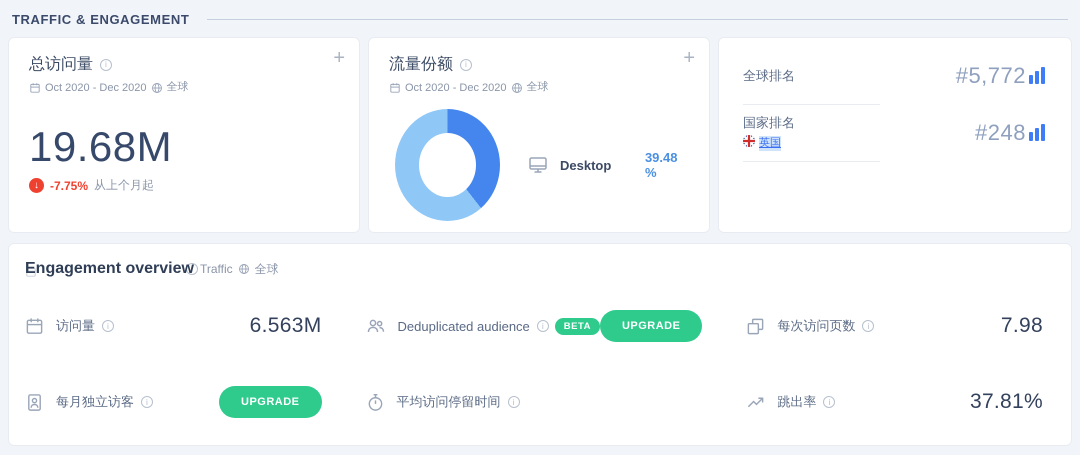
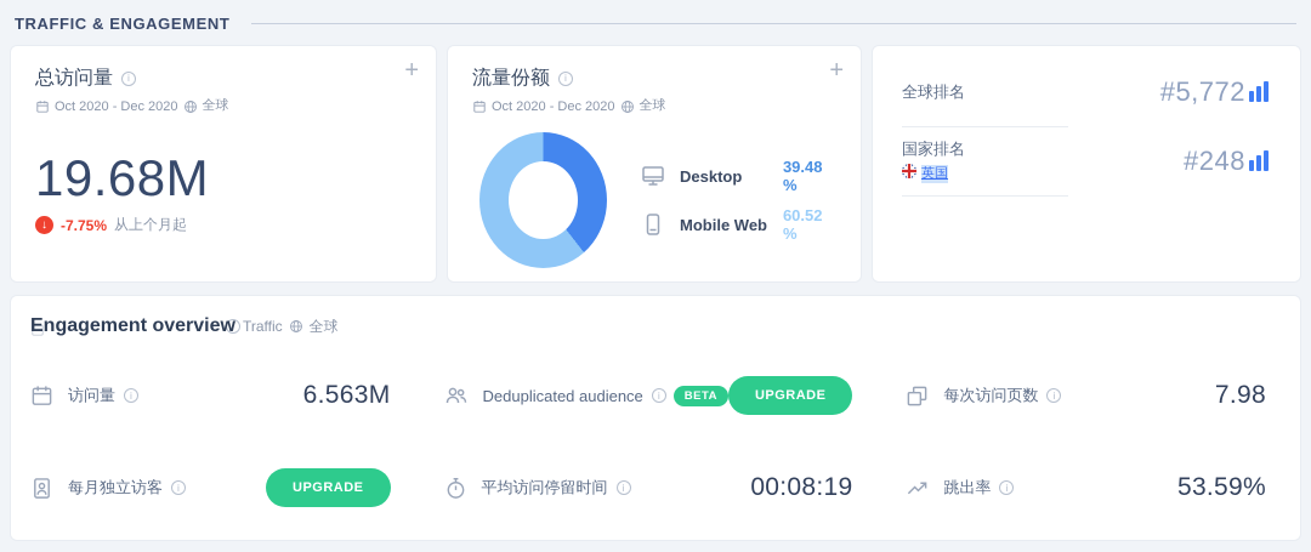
  TRAFFIC & ENGAGEMENT
  +
  总访问量
  i
  Oct 2020 - Dec 2020
  全球
  19.68M
  ↓
  -7.75%
  从上个月起
  +
  流量份额
  i
  Oct 2020 - Dec 2020
  全球
  Desktop
  39.48 %
+ Mobile Web
+ 60.52 %
  全球排名
  #5,772
  国家排名
  英国
  #248
  Engagement overview
  i
  Traffic
  全球
  访问量
  i
  6.563M
  Deduplicated audience
  i
  BETA
  UPGRADE
  每次访问页数
  i
  7.98
  每月独立访客
  i
  UPGRADE
  平均访问停留时间
  i
+ 00:08:19
  跳出率
  i
- 37.81%
+ 53.59%
